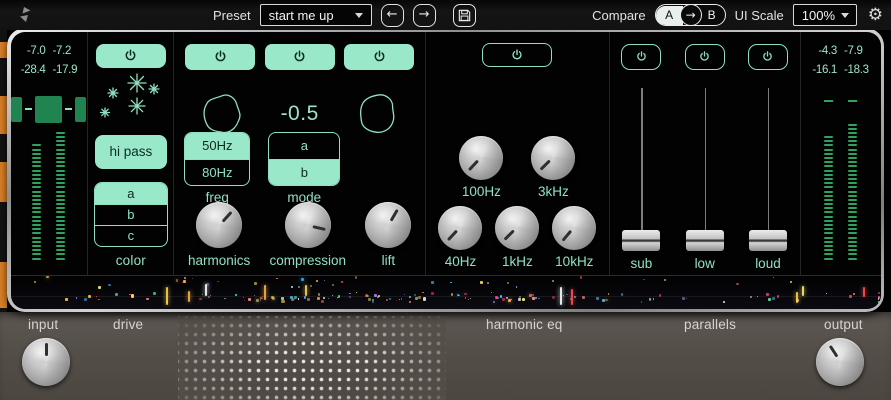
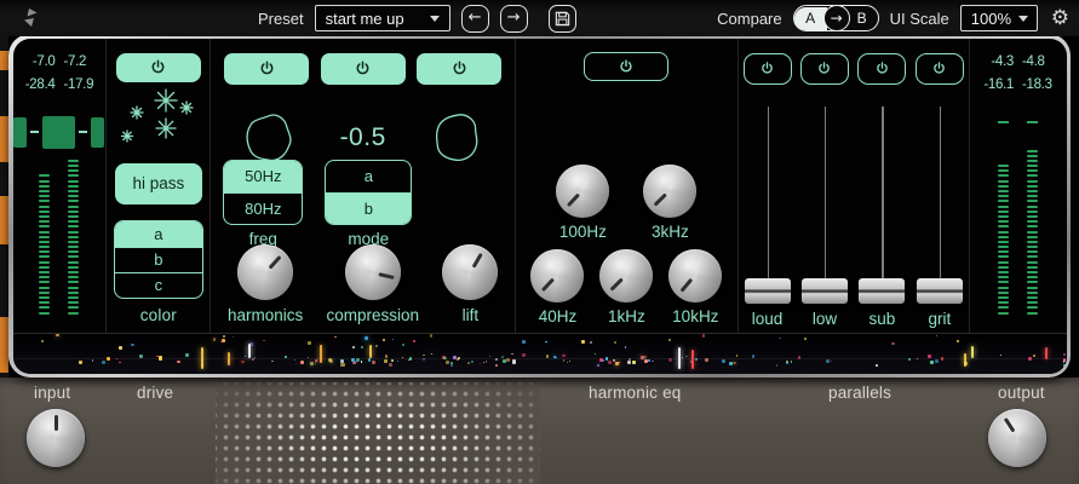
  Preset
  start me up
  ←
  →
  Compare
  A
  →
  B
  UI Scale
  100%
  ⚙
  -7.0
  -7.2
  -28.4
  -17.9
  hi pass
  a
  b
  c
  color
  -0.5
  50Hz
  80Hz
  a
  b
  ode
  harmonics
  compression
  lift
  100Hz
  3kHz
  40Hz
  1kHz
  10kHz
- sub
+ loud
  low
- loud
+ sub
+ grit
  -4.3
- -7.9
+ -4.8
  -16.1
  -18.3
  input
  drive
  harmonic eq
  parallels
  output
